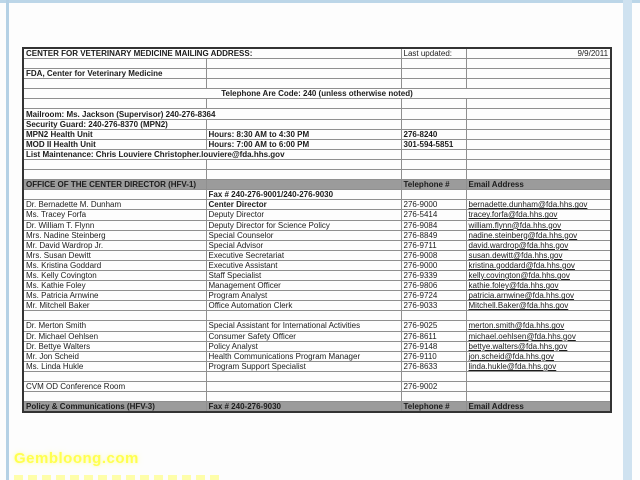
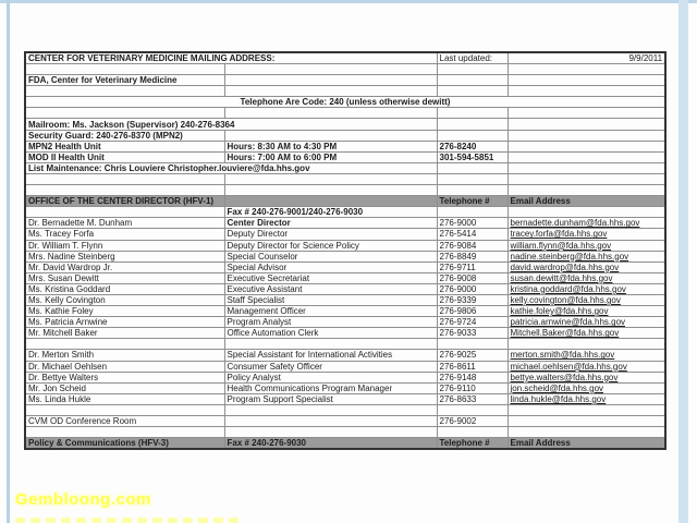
  CENTER FOR VETERINARY MEDICINE MAILING ADDRESS:	Last updated:	9/9/2011
  FDA, Center for Veterinary Medicine
- Telephone Are Code: 240 (unless otherwise noted)
+ Telephone Are Code: 240 (unless otherwise dewitt)
  Mailroom: Ms. Jackson (Supervisor) 240-276-8364
  Security Guard: 240-276-8370 (MPN2)
  MPN2 Health Unit	Hours: 8:30 AM to 4:30 PM	276-8240
  MOD II Health Unit	Hours: 7:00 AM to 6:00 PM	301-594-5851
  List Maintenance: Chris Louviere Christopher.louviere@fda.hhs.gov
  OFFICE OF THE CENTER DIRECTOR (HFV-1)		Telephone #	Email Address
  	Fax # 240-276-9001/240-276-9030
  Dr. Bernadette M. Dunham	Center Director	276-9000	bernadette.dunham@fda.hhs.gov
  Ms. Tracey Forfa	Deputy Director	276-5414	tracey.forfa@fda.hhs.gov
  Dr. William T. Flynn	Deputy Director for Science Policy	276-9084	william.flynn@fda.hhs.gov
  Mrs. Nadine Steinberg	Special Counselor	276-8849	nadine.steinberg@fda.hhs.gov
  Mr. David Wardrop Jr.	Special Advisor	276-9711	david.wardrop@fda.hhs.gov
  Mrs. Susan Dewitt	Executive Secretariat	276-9008	susan.dewitt@fda.hhs.gov
  Ms. Kristina Goddard	Executive Assistant	276-9000	kristina.goddard@fda.hhs.gov
  Ms. Kelly Covington	Staff Specialist	276-9339	kelly.covington@fda.hhs.gov
  Ms. Kathie Foley	Management Officer	276-9806	kathie.foley@fda.hhs.gov
  Ms. Patricia Arnwine	Program Analyst	276-9724	patricia.arnwine@fda.hhs.gov
  Mr. Mitchell Baker	Office Automation Clerk	276-9033	Mitchell.Baker@fda.hhs.gov
  Dr. Merton Smith	Special Assistant for International Activities	276-9025	merton.smith@fda.hhs.gov
  Dr. Michael Oehlsen	Consumer Safety Officer	276-8611	michael.oehlsen@fda.hhs.gov
  Dr. Bettye Walters	Policy Analyst	276-9148	bettye.walters@fda.hhs.gov
  Mr. Jon Scheid	Health Communications Program Manager	276-9110	jon.scheid@fda.hhs.gov
  Ms. Linda Hukle	Program Support Specialist	276-8633	linda.hukle@fda.hhs.gov
  CVM OD Conference Room		276-9002
  Policy & Communications (HFV-3)	Fax # 240-276-9030	Telephone #	Email Address
  Gembloong.com
